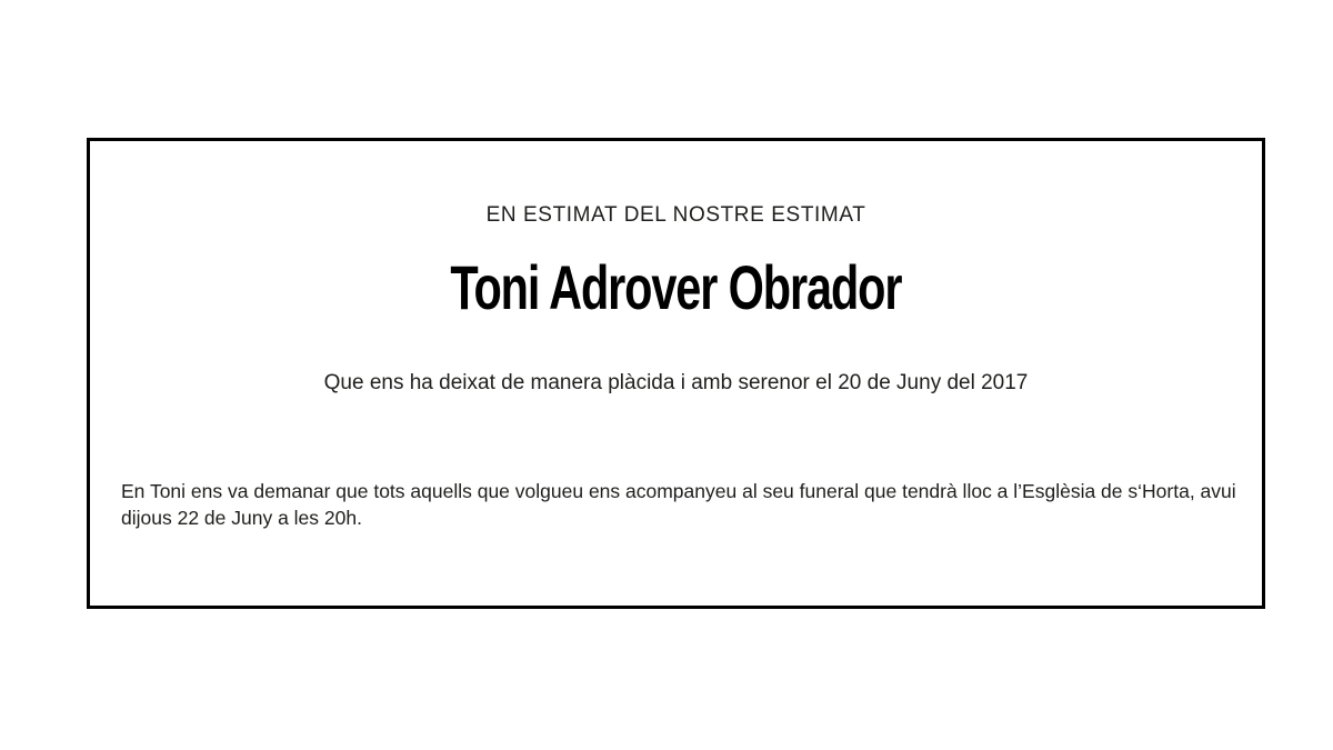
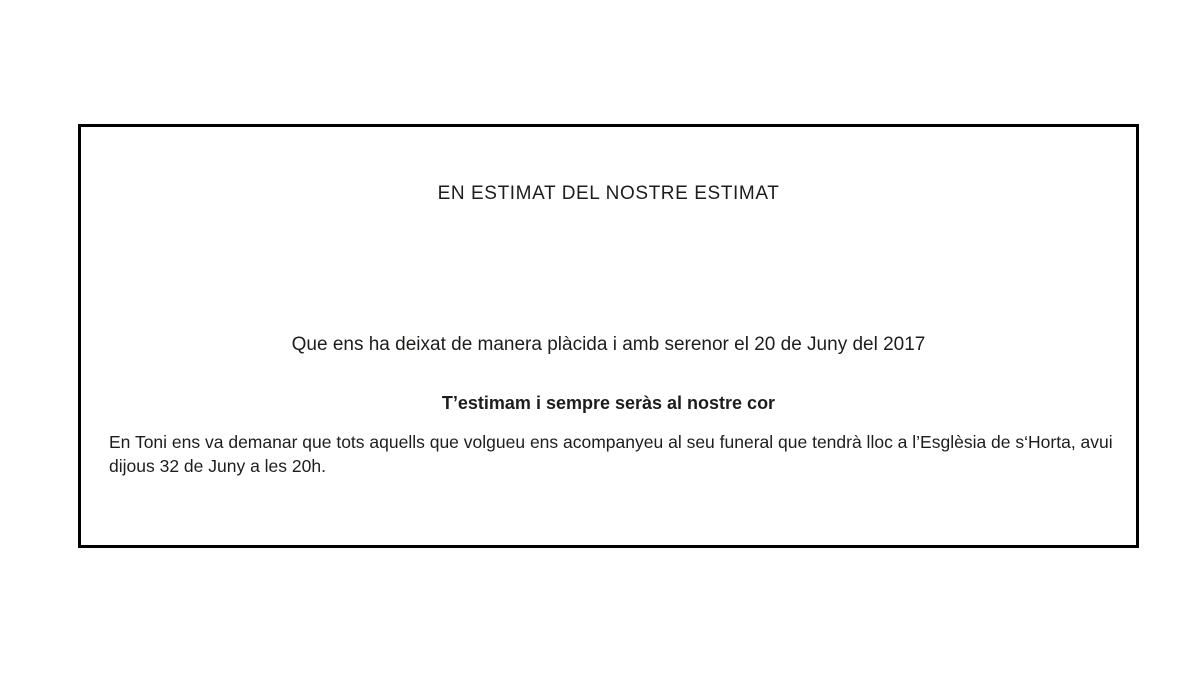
  EN ESTIMAT DEL NOSTRE ESTIMAT
- Toni Adrover Obrador
  Que ens ha deixat de manera plàcida i amb serenor el 20 de Juny del 2017
+ T’estimam i sempre seràs al nostre cor
- En Toni ens va demanar que tots aquells que volgueu ens acompanyeu al seu funeral que tendrà lloc a l’Esglèsia de s‘Horta, avui dijous 22 de Juny a les 20h.
+ En Toni ens va demanar que tots aquells que volgueu ens acompanyeu al seu funeral que tendrà lloc a l’Esglèsia de s‘Horta, avui dijous 32 de Juny a les 20h.
